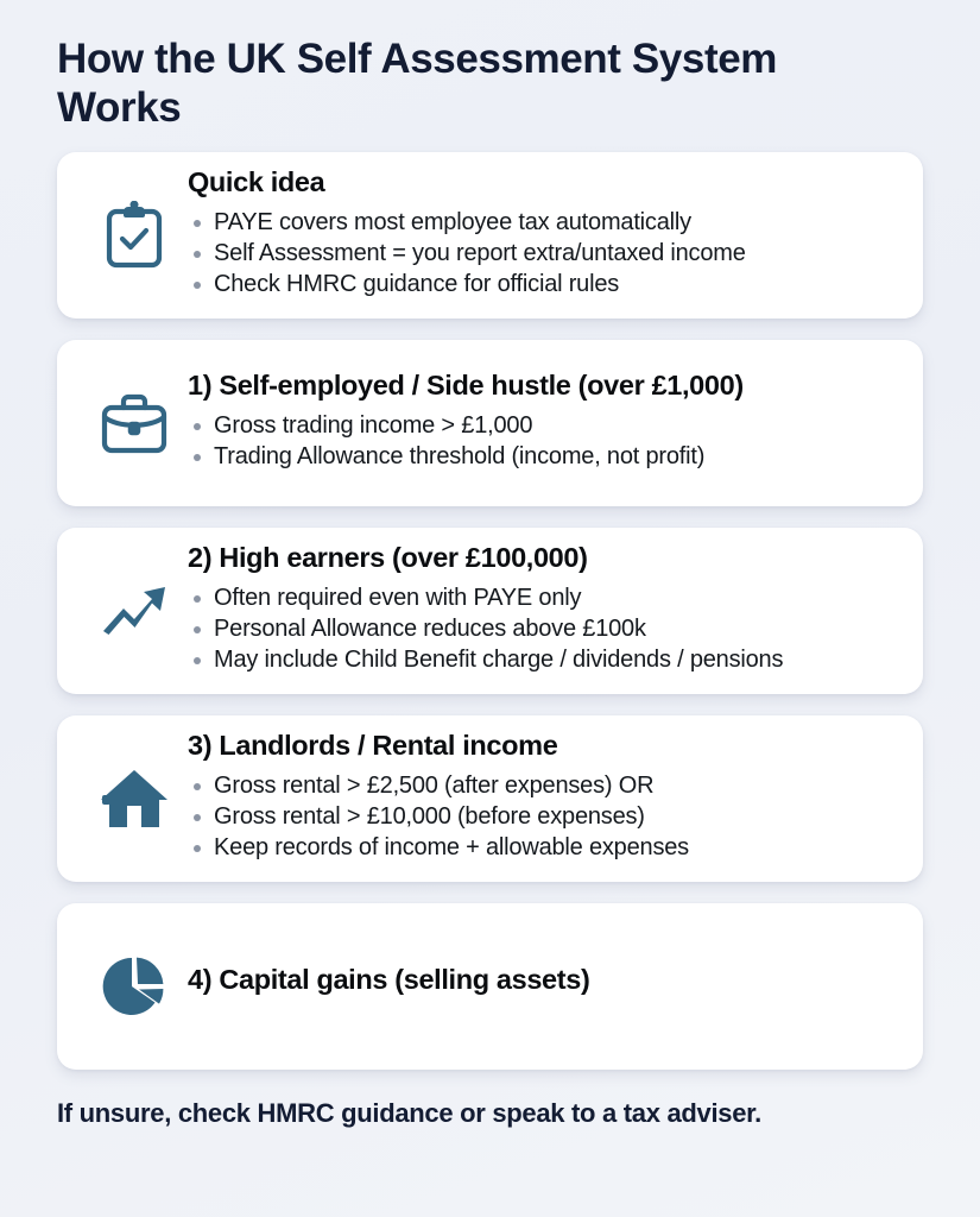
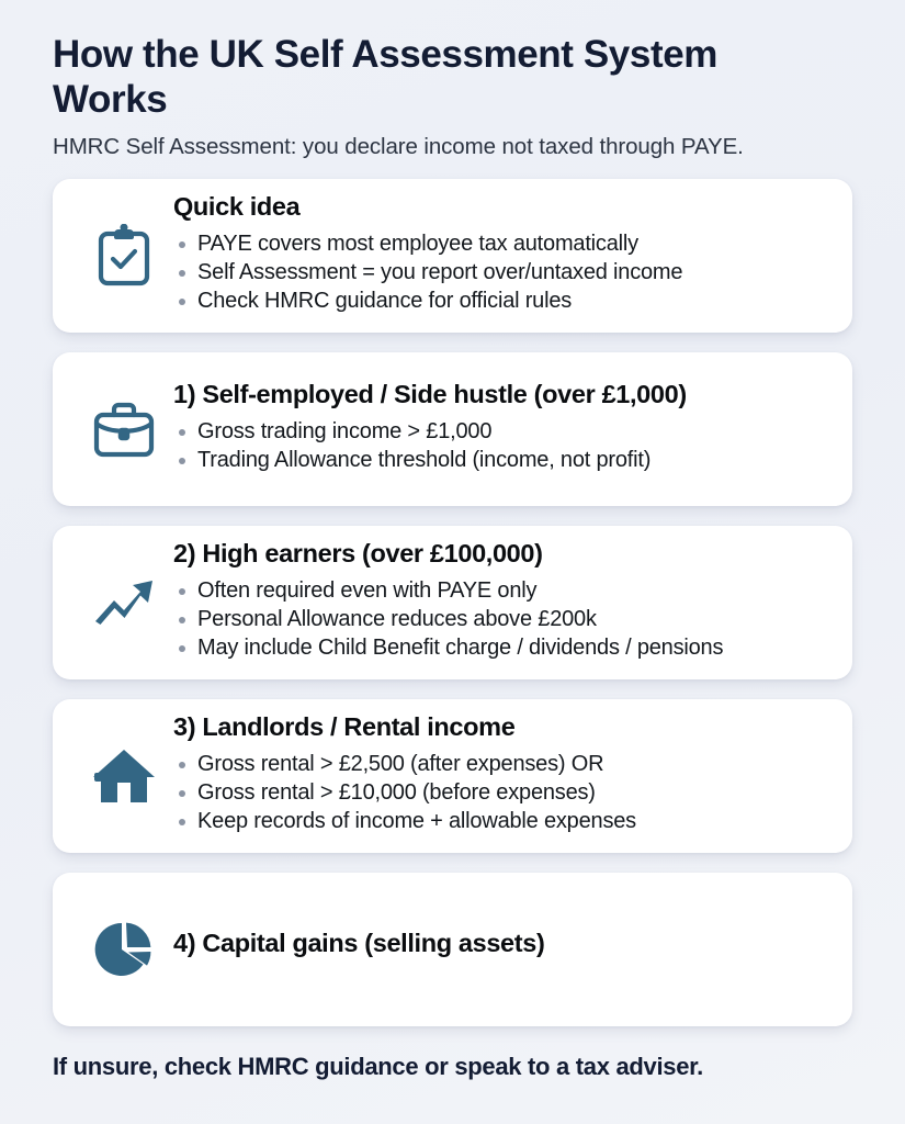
  How the UK Self Assessment System Works
+ HMRC Self Assessment: you declare income not taxed through PAYE.
  Quick idea
  PAYE covers most employee tax automatically
- Self Assessment = you report extra/untaxed income
+ Self Assessment = you report over/untaxed income
  Check HMRC guidance for official rules
  1) Self-employed / Side hustle (over £1,000)
  Gross trading income > £1,000
  Trading Allowance threshold (income, not profit)
  2) High earners (over £100,000)
  Often required even with PAYE only
- Personal Allowance reduces above £100k
+ Personal Allowance reduces above £200k
  May include Child Benefit charge / dividends / pensions
  3) Landlords / Rental income
  Gross rental > £2,500 (after expenses) OR
  Gross rental > £10,000 (before expenses)
  Keep records of income + allowable expenses
  4) Capital gains (selling assets)
  If unsure, check HMRC guidance or speak to a tax adviser.
